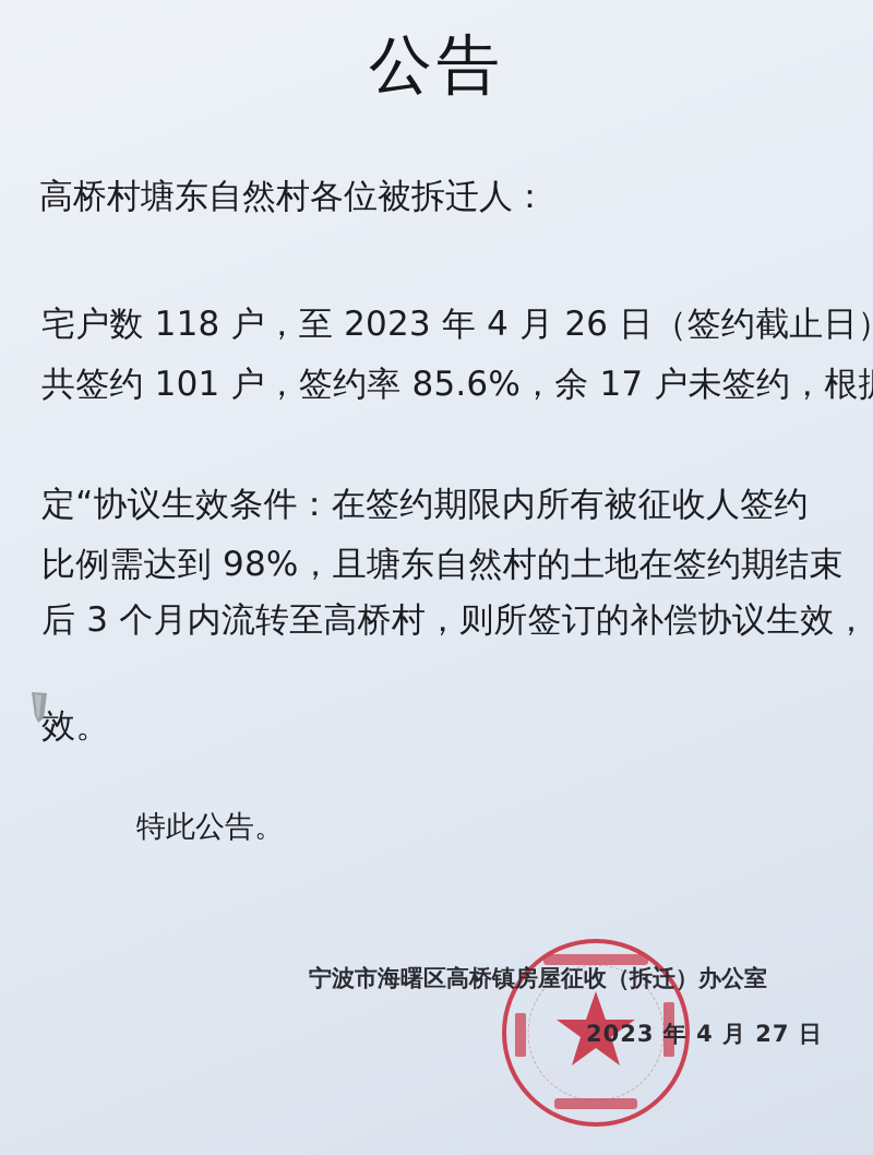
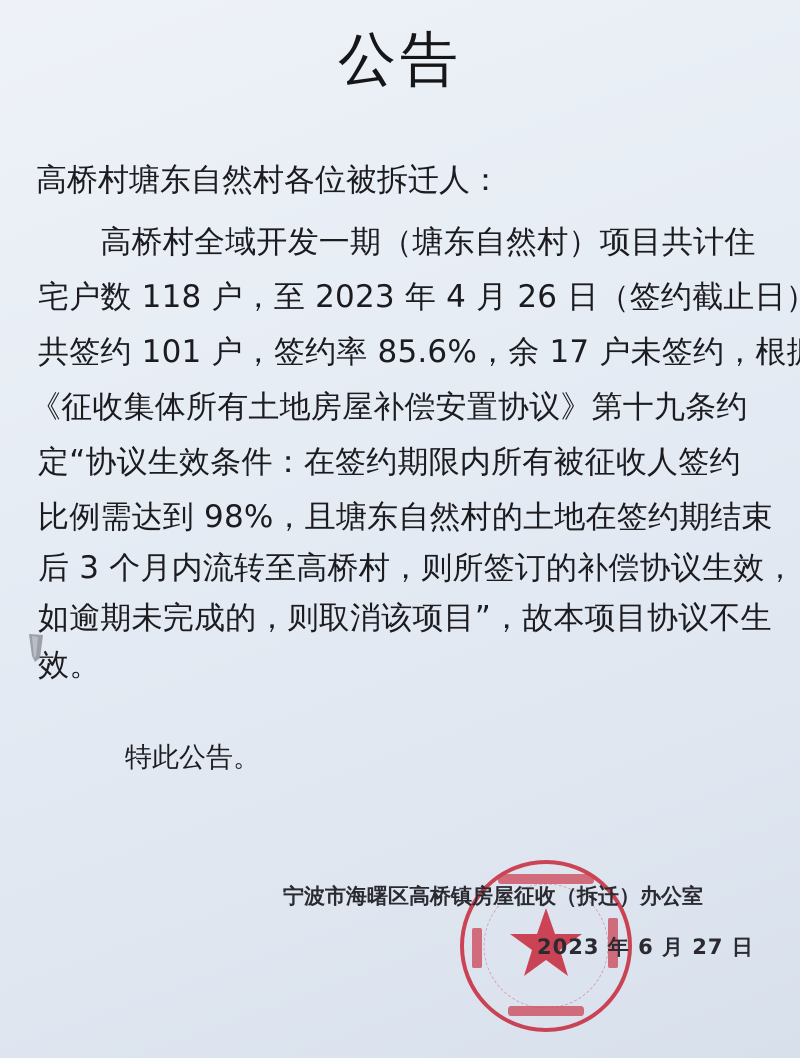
  公告
  高桥村塘东自然村各位被拆迁人：
+ 高桥村全域开发一期（塘东自然村）项目共计住
  宅户数 118 户，至 2023 年 4 月 26 日（签约截止日
  共签约 101 户，签约率 85.6%，余 17 户未签约，根
+ 《征收集体所有土地房屋补偿安置协议》第十九条约
  定“协议生效条件：在签约期限内所有被征收人签约
  比例需达到 98%，且塘东自然村的土地在签约期结束
  后 3 个月内流转至高桥村，则所签订的补偿协议生效，
+ 如逾期未完成的，则取消该项目”，故本项目协议不生
  效。
  特此公告。
  宁波市海曙区高桥镇房屋征收（拆迁）办公室
- 2023 年 4 月 27 日
+ 2023 年 6 月 27 日
